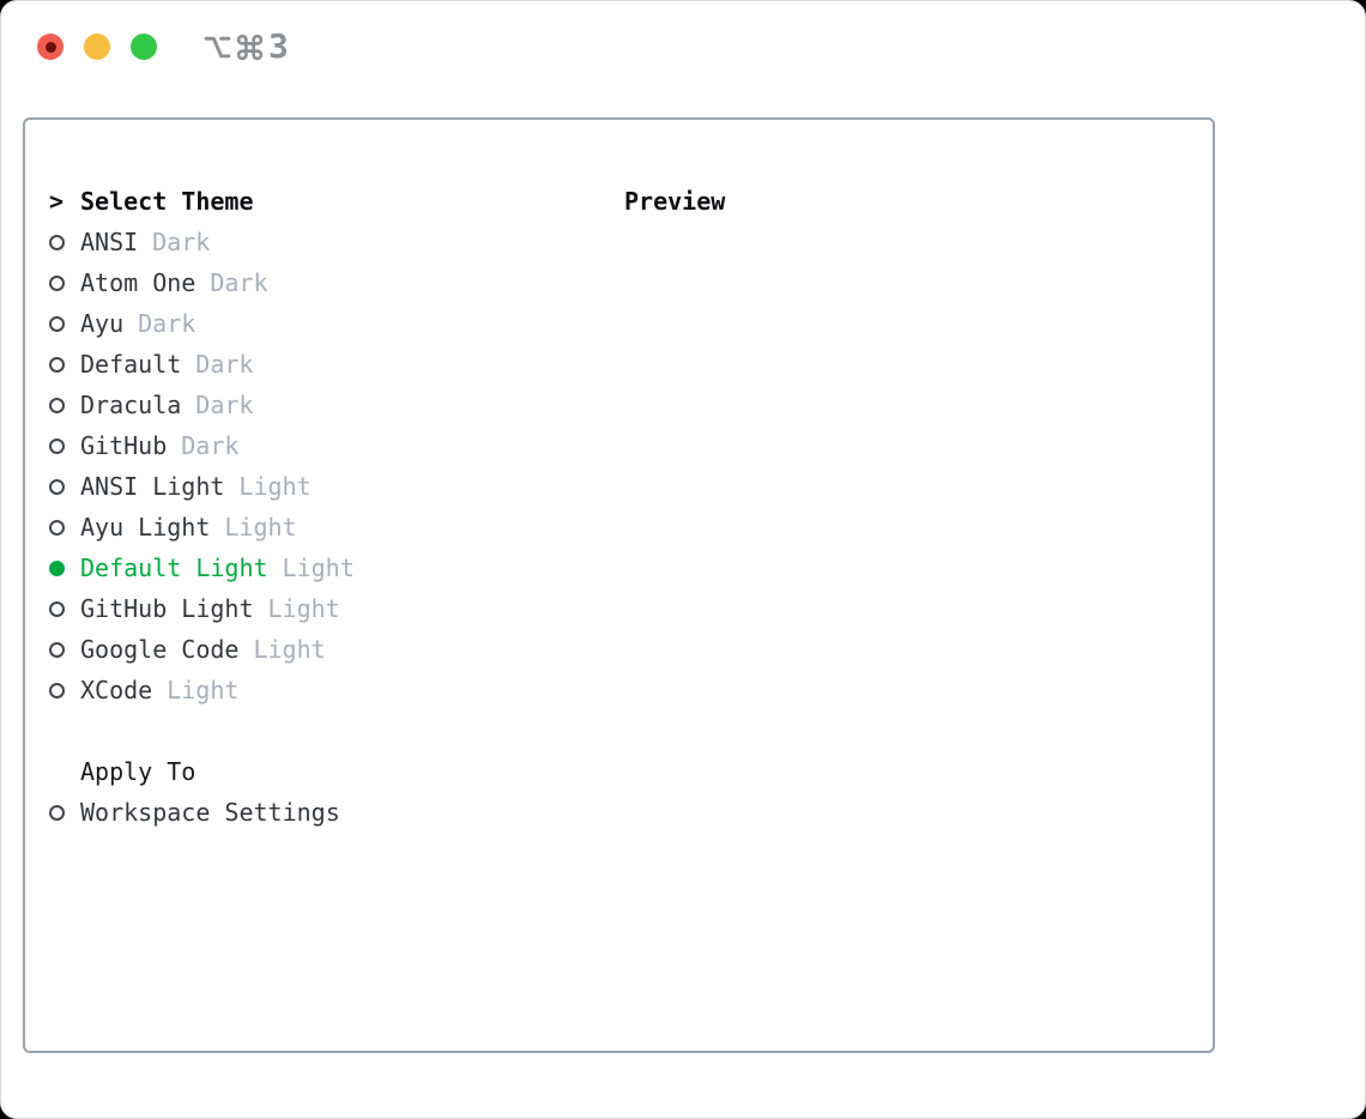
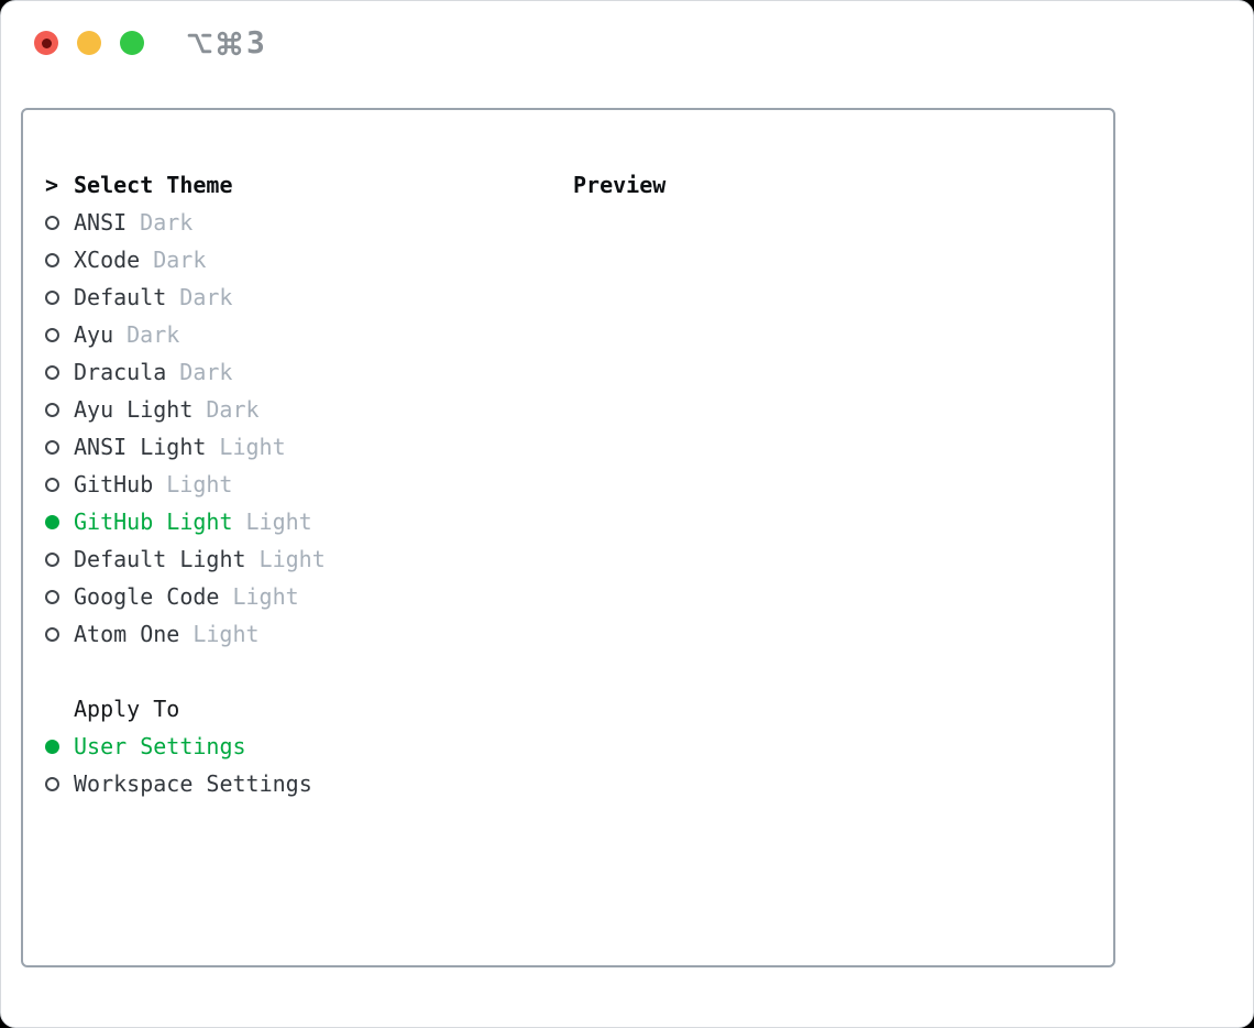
  3
  >
  Select Theme
  ANSI
  Dark
- Atom One
+ XCode
  Dark
- Ayu
+ Default
  Dark
- Default
+ Ayu
  Dark
  Dracula
  Dark
- GitHub
+ Ayu Light
  Dark
  ANSI Light
  Light
- Ayu Light
+ GitHub
  Light
- Default Light
+ GitHub Light
  Light
- GitHub Light
+ Default Light
  Light
  Google Code
  Light
- XCode
+ Atom One
  Light
  Apply To
+ User Settings
  Workspace Settings
  Preview
